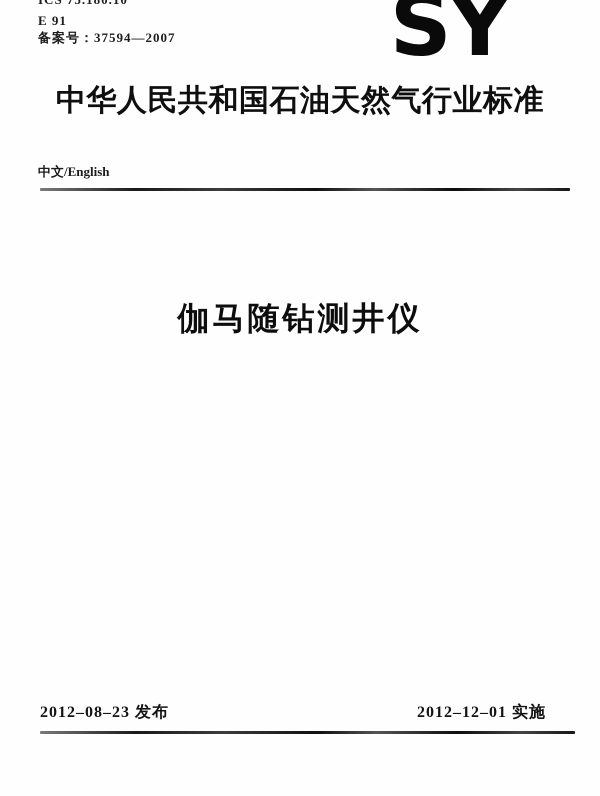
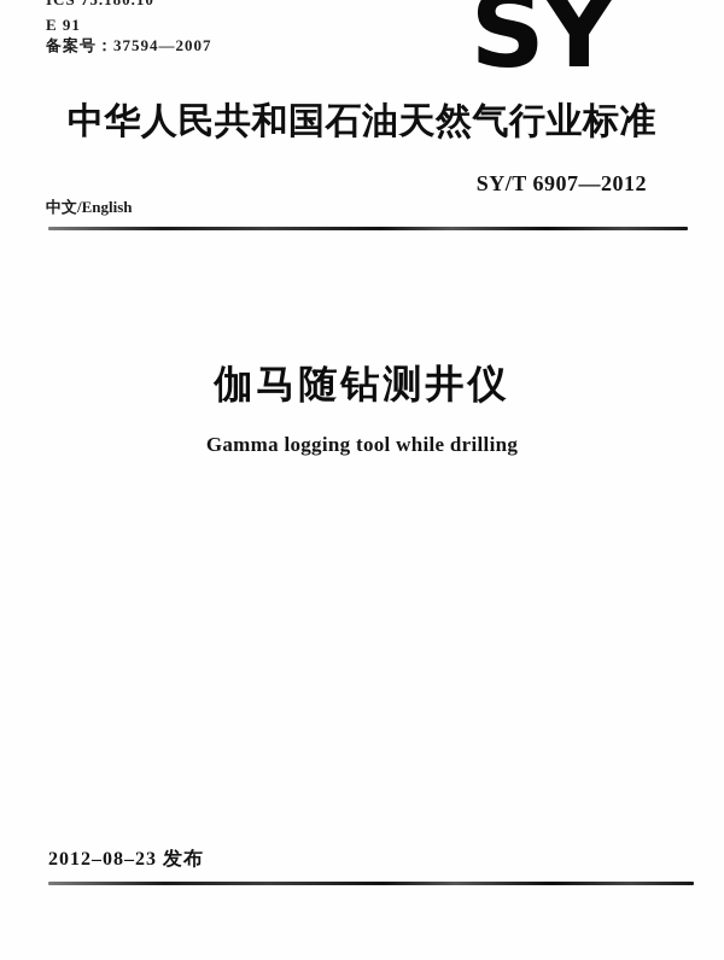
  E 91
  备案号：37594—2007
  SY
  中华人民共和国石油天然气行业标准
+ SY/T 6907—2012
  中文/English
  伽马随钻测井仪
+ Gamma logging tool while drilling
  2012–08–23 发布
- 2012–12–01 实施
